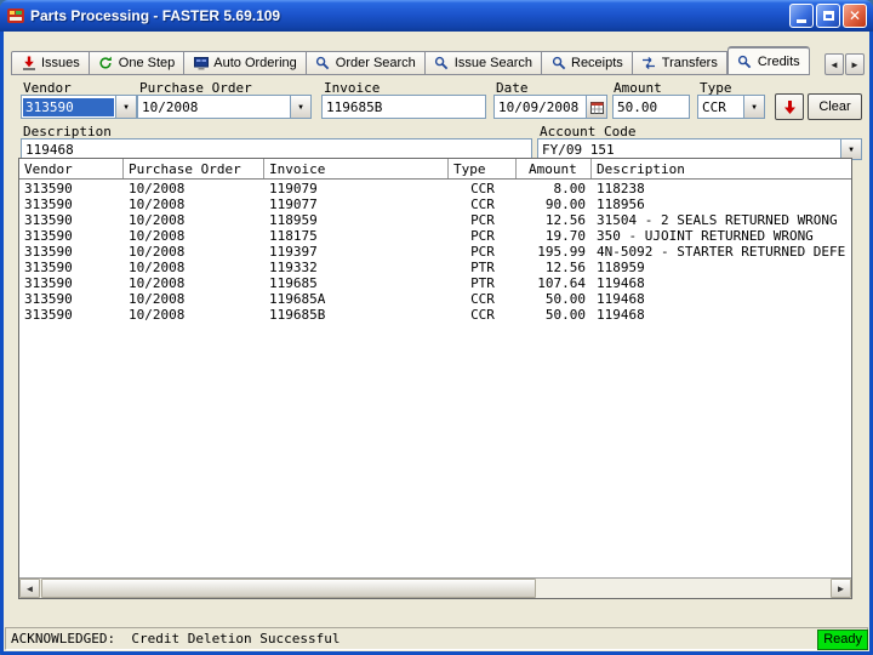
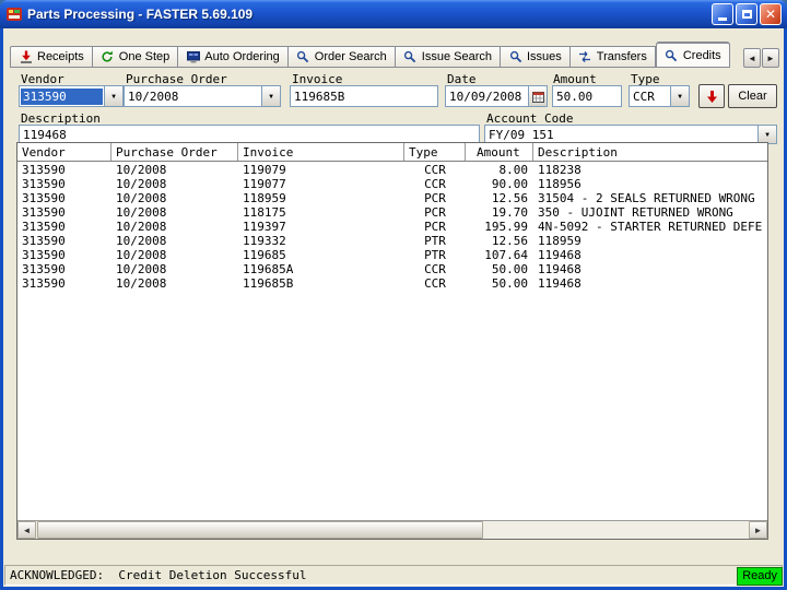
  Parts Processing - FASTER 5.69.109
  ✕
- Issues
+ Receipts
  One Step
  Auto Ordering
  Order Search
  Issue Search
- Receipts
+ Issues
  Transfers
  Credits
  ◄
  ►
  Vendor
  Purchase Order
  Invoice
  Date
  Amount
  Type
  Description
  Account Code
  313590
  10/2008
  119685B
  10/09/2008
  50.00
  CCR
  Clear
  119468
  FY/09 151
  Vendor
  Purchase Order
  Invoice
  Type
  Amount
  Description
  313590
  10/2008
  119079
  CCR
  8.00
  118238
  313590
  10/2008
  119077
  CCR
  90.00
  118956
  313590
  10/2008
  118959
  PCR
  12.56
  31504 - 2 SEALS RETURNED WRONG
  313590
  10/2008
  118175
  PCR
  19.70
  350 - UJOINT RETURNED WRONG
  313590
  10/2008
  119397
  PCR
  195.99
  4N-5092 - STARTER RETURNED DEFE
  313590
  10/2008
  119332
  PTR
  12.56
  118959
  313590
  10/2008
  119685
  PTR
  107.64
  119468
  313590
  10/2008
  119685A
  CCR
  50.00
  119468
  313590
  10/2008
  119685B
  CCR
  50.00
  119468
  ◄
  ►
  ACKNOWLEDGED: Credit Deletion Successful
  Ready
